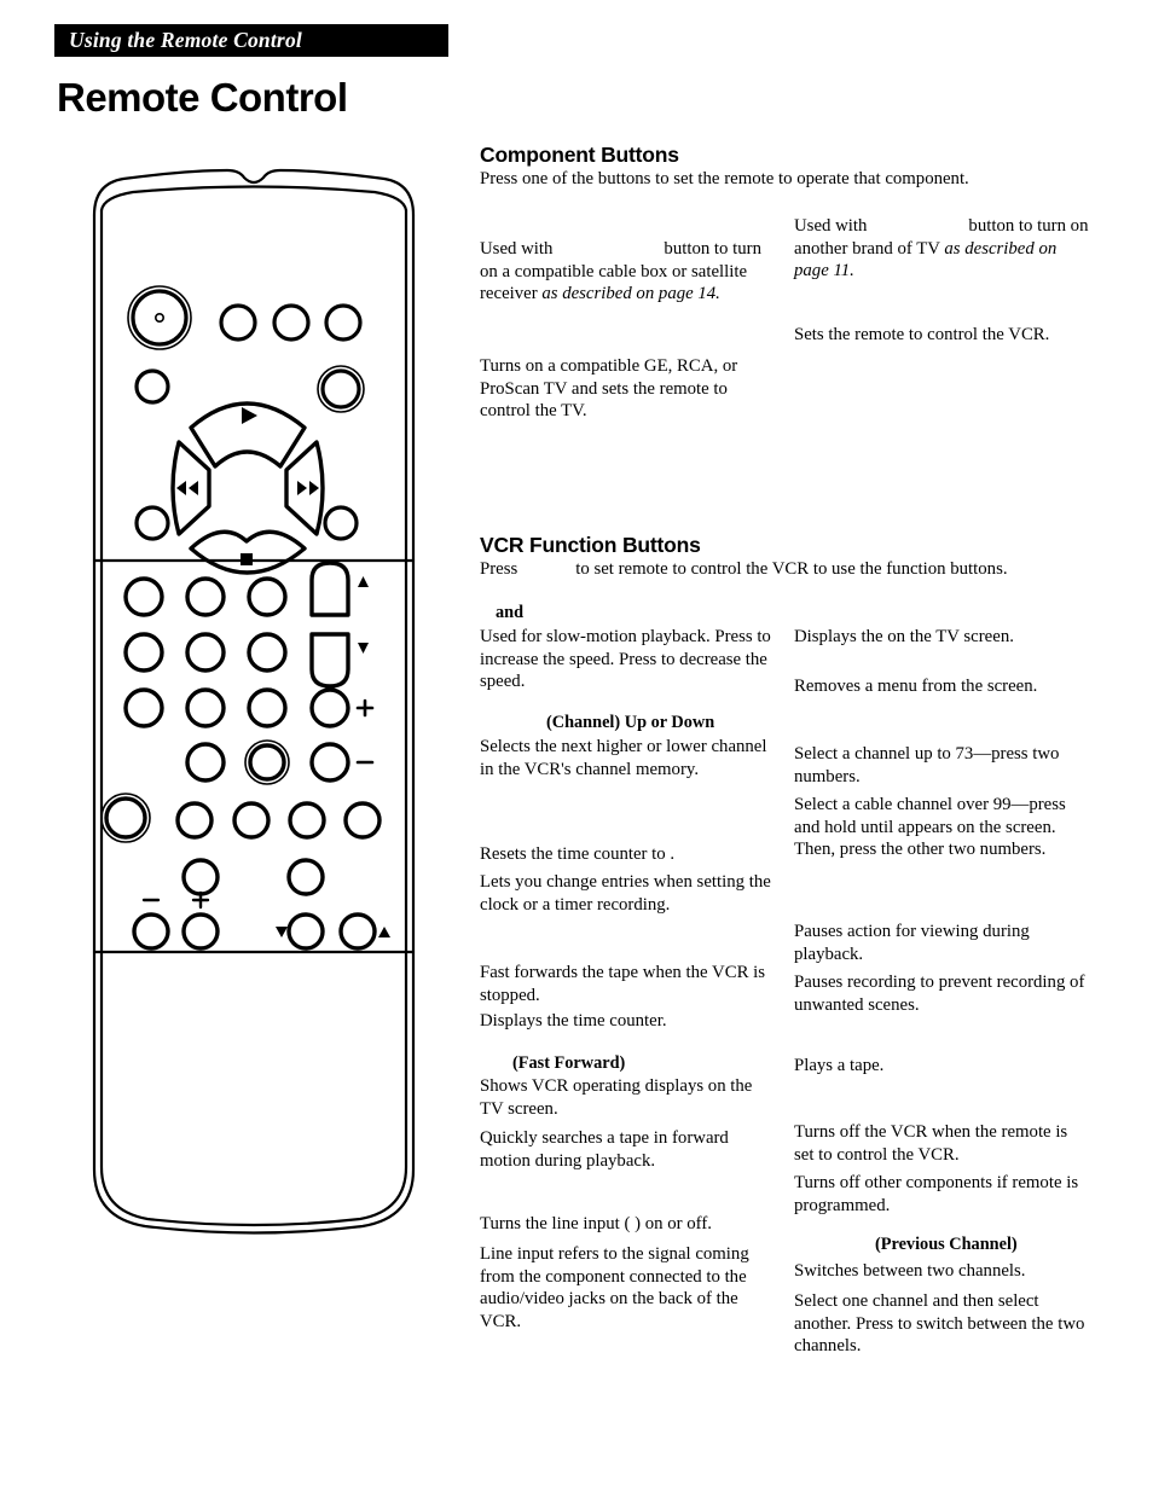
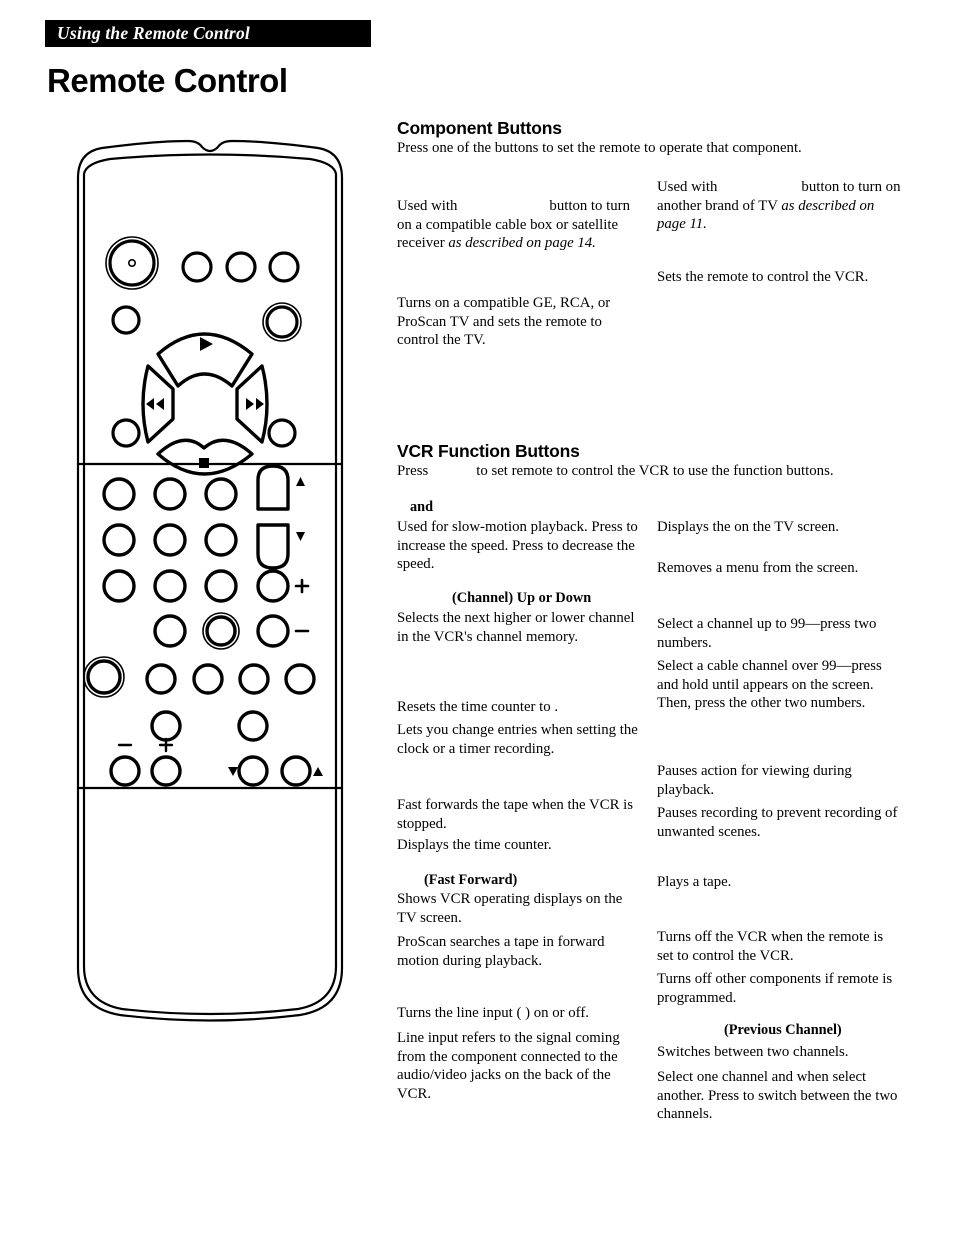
  Using the Remote Control
  Remote Control
  Component Buttons
  Press one of the buttons to set the remote to operate that component.
  Used with button to turn on a compatible cable box or satellite receiver as described on page 14.
  Turns on a compatible GE, RCA, or ProScan TV and sets the remote to control the TV.
  Used with button to turn on another brand of TV as described on page 11.
  Sets the remote to control the VCR.
  VCR Function Buttons
  Press to set remote to control the VCR to use the function buttons.
  and
  Used for slow-motion playback. Press to increase the speed. Press to decrease the speed.
  (Channel) Up or Down
  Selects the next higher or lower channel in the VCR's channel memory.
  Resets the time counter to .
  Lets you change entries when setting the clock or a timer recording.
  Fast forwards the tape when the VCR is stopped.
  Displays the time counter.
  (Fast Forward)
  Shows VCR operating displays on the TV screen.
- Quickly searches a tape in forward motion during playback.
+ ProScan searches a tape in forward motion during playback.
  Turns the line input ( ) on or off.
  Line input refers to the signal coming from the component connected to the audio/video jacks on the back of the VCR.
  Displays the on the TV screen.
  Removes a menu from the screen.
- Select a channel up to 73—press two numbers.
+ Select a channel up to 99—press two numbers.
  Select a cable channel over 99—press and hold until appears on the screen. Then, press the other two numbers.
  Pauses action for viewing during playback.
  Pauses recording to prevent recording of unwanted scenes.
  Plays a tape.
  Turns off the VCR when the remote is set to control the VCR.
  Turns off other components if remote is programmed.
  (Previous Channel)
  Switches between two channels.
- Select one channel and then select another. Press to switch between the two channels.
+ Select one channel and when select another. Press to switch between the two channels.
